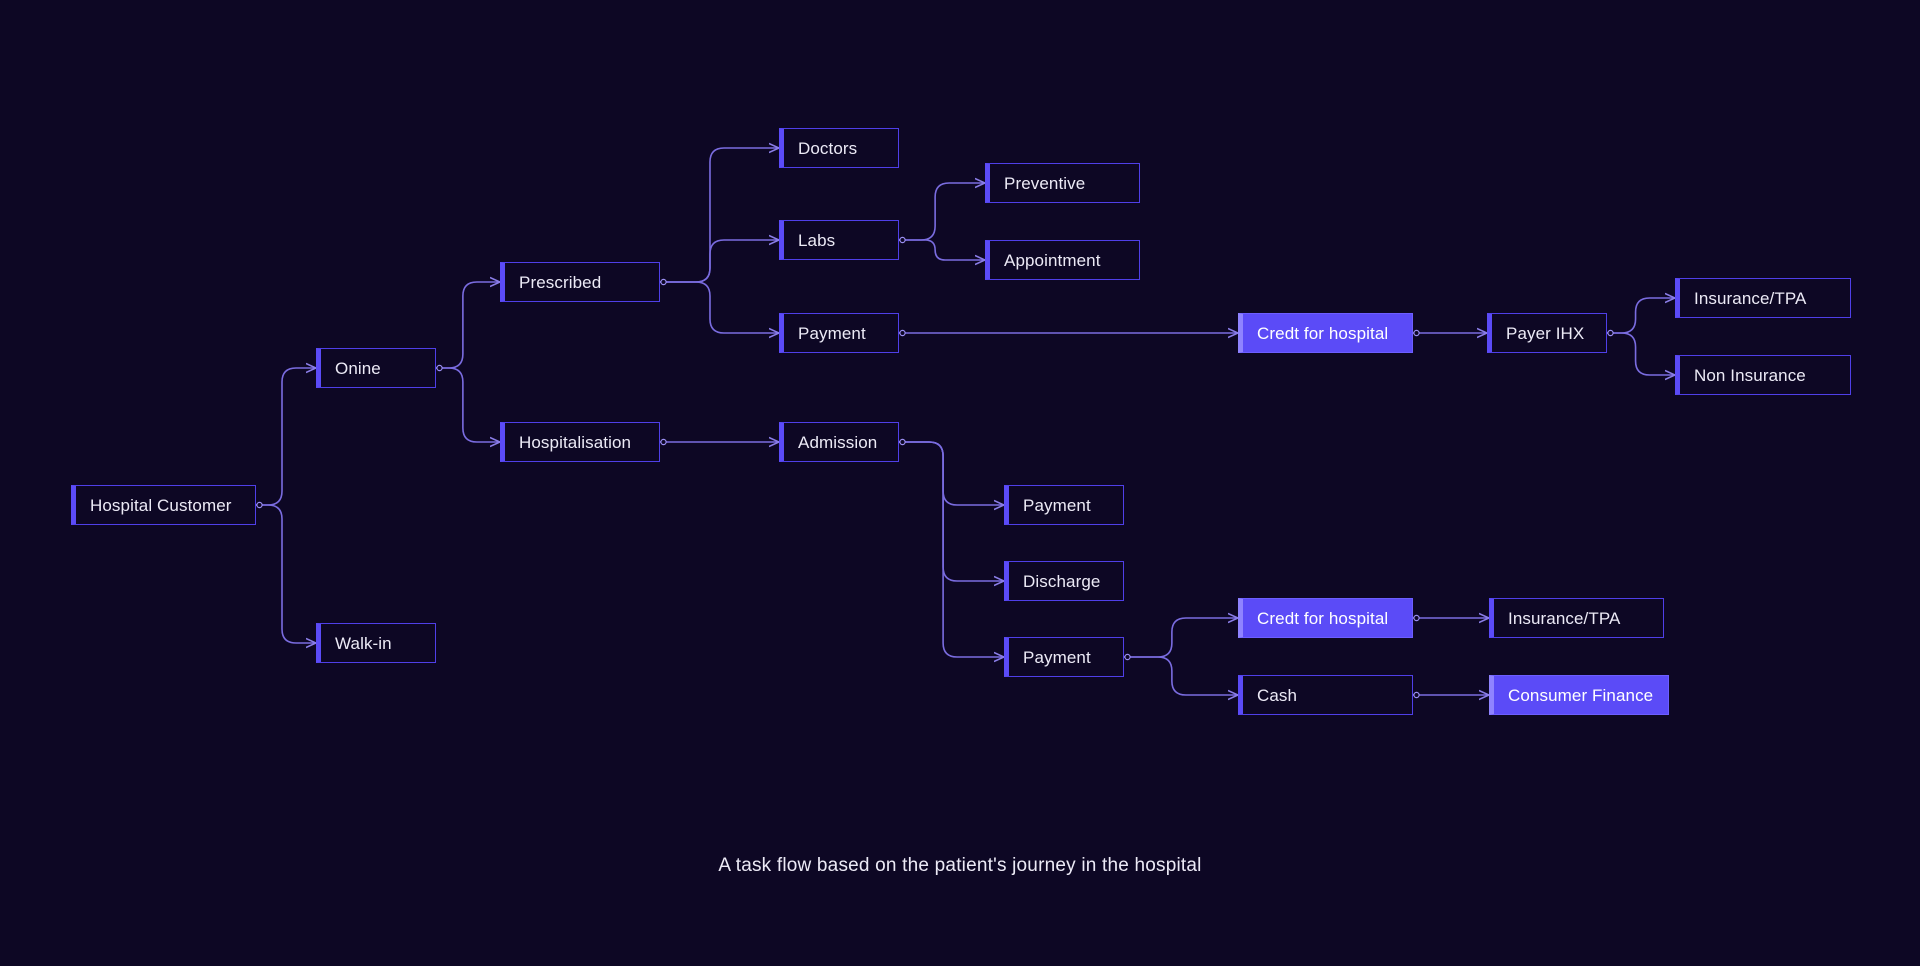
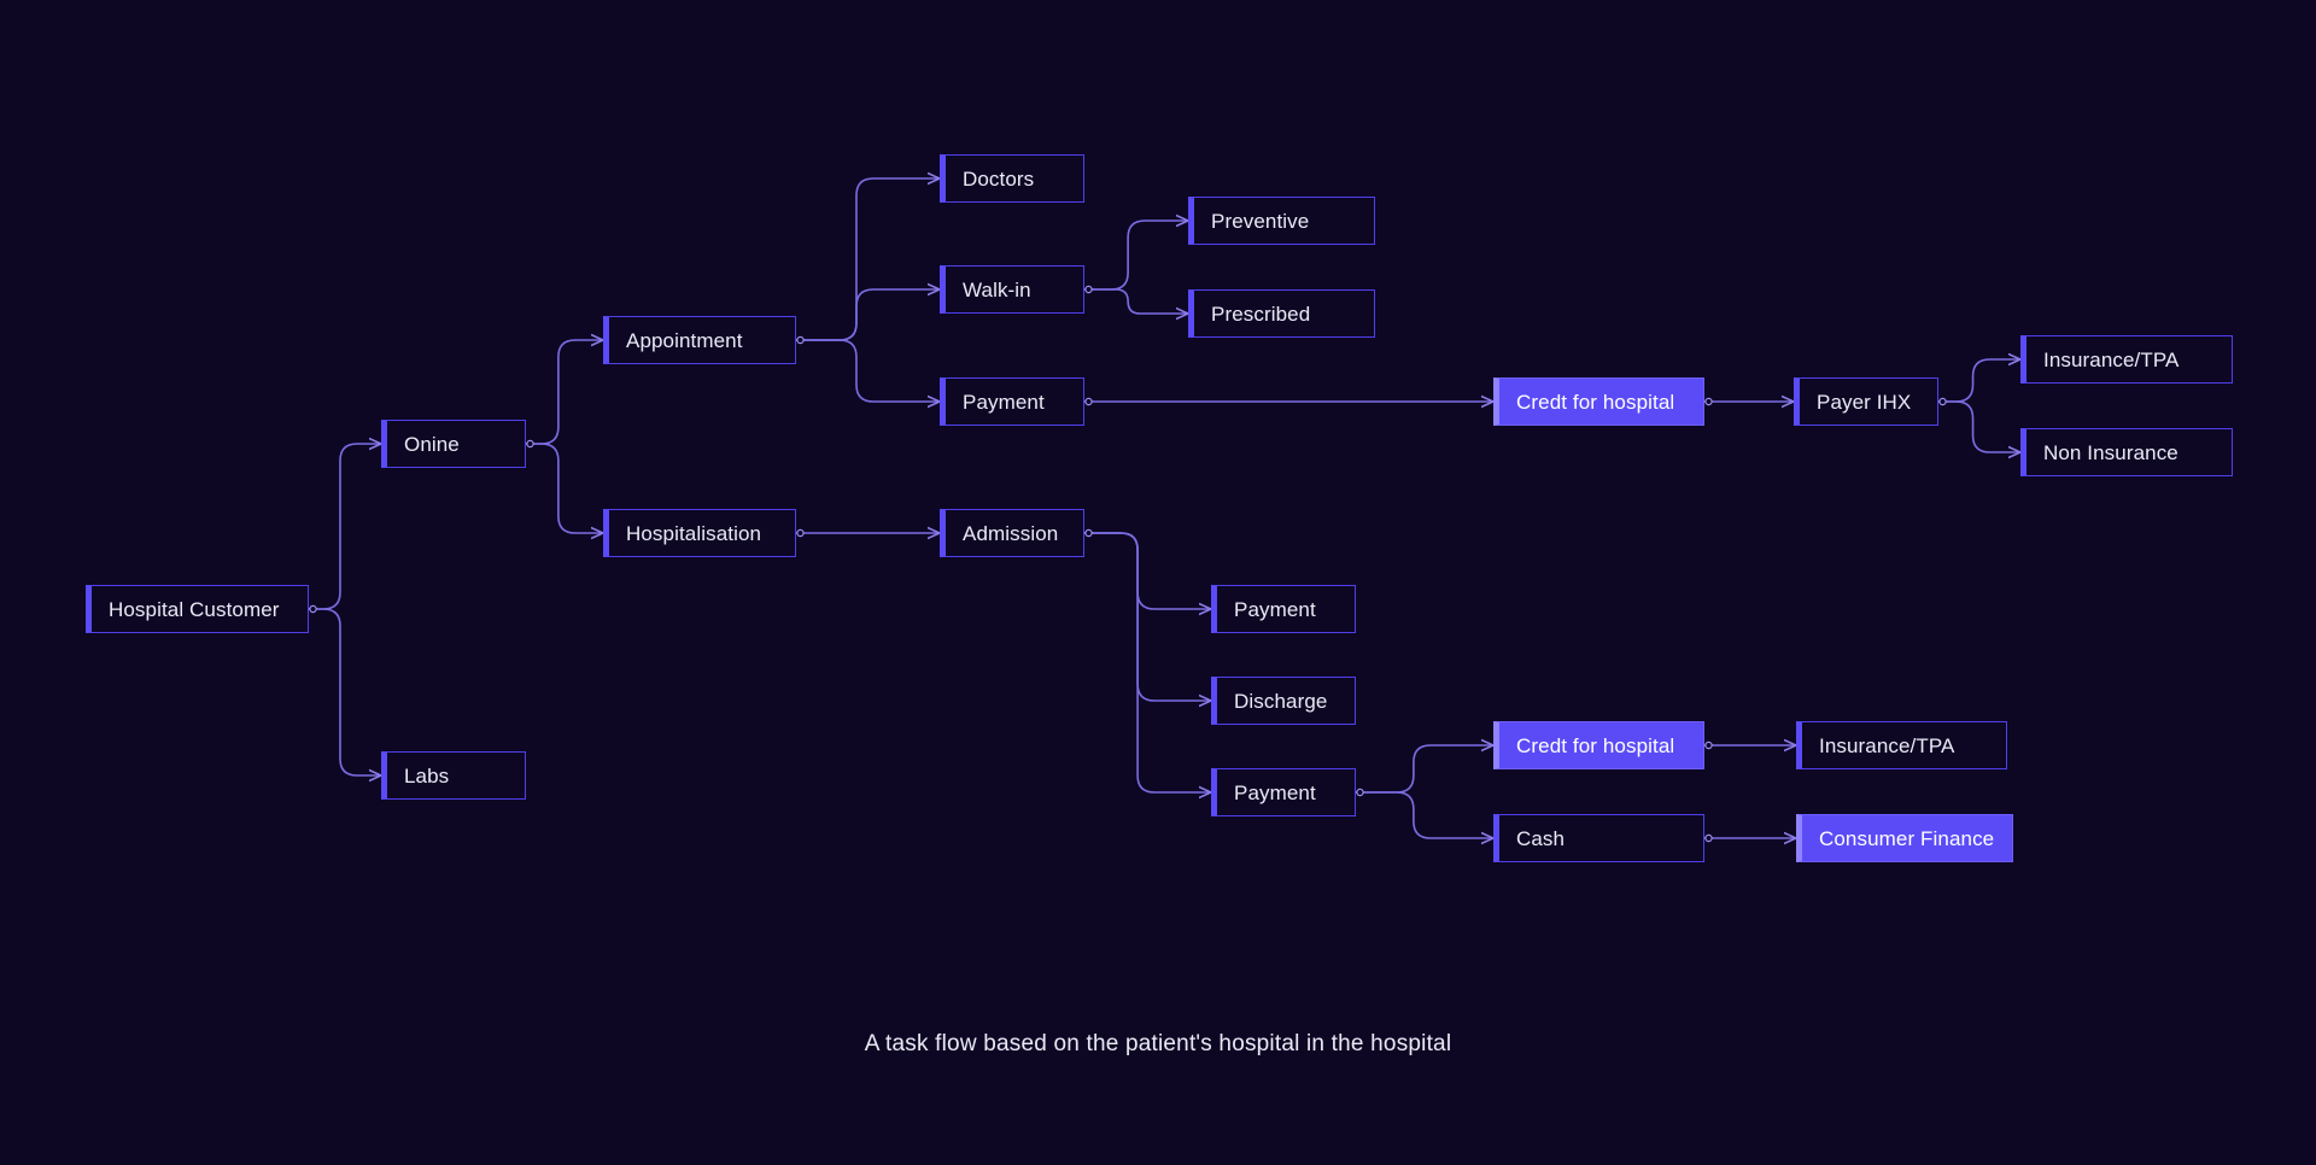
  Hospital Customer
  Onine
- Walk-in
+ Labs
- Prescribed
+ Appointment
  Hospitalisation
  Doctors
- Labs
+ Walk-in
  Payment
  Admission
  Preventive
- Appointment
+ Prescribed
  Payment
  Discharge
  Payment
  Credt for hospital
  Payer IHX
  Insurance/TPA
  Non Insurance
  Credt for hospital
  Cash
  Insurance/TPA
  Consumer Finance
- A task flow based on the patient's journey in the hospital
+ A task flow based on the patient's hospital in the hospital
